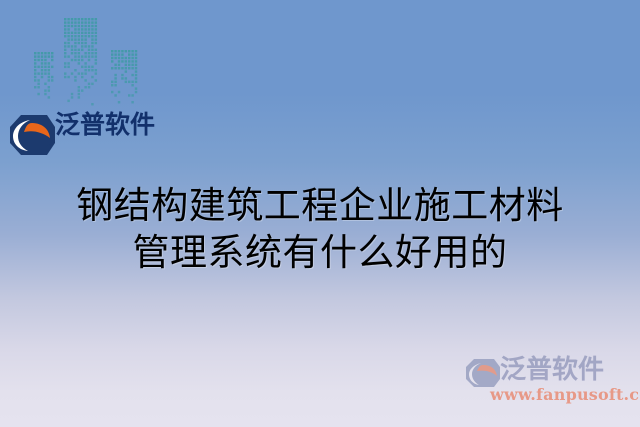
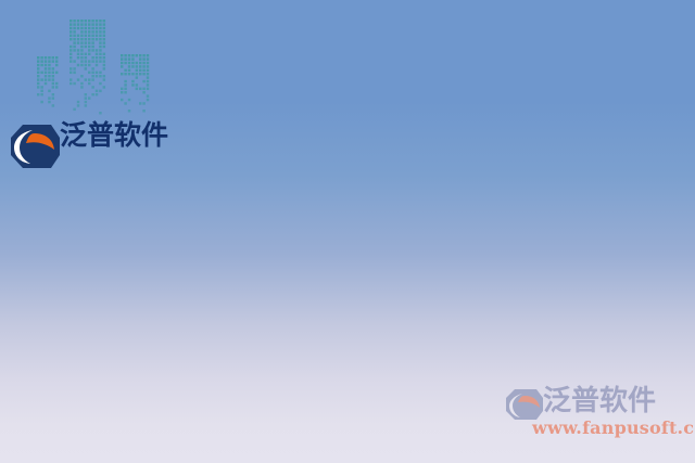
  泛普软件
- 钢结构建筑工程企业施工材料
- 管理系统有什么好用的
  泛普软件
  www.fanpusoft.c
